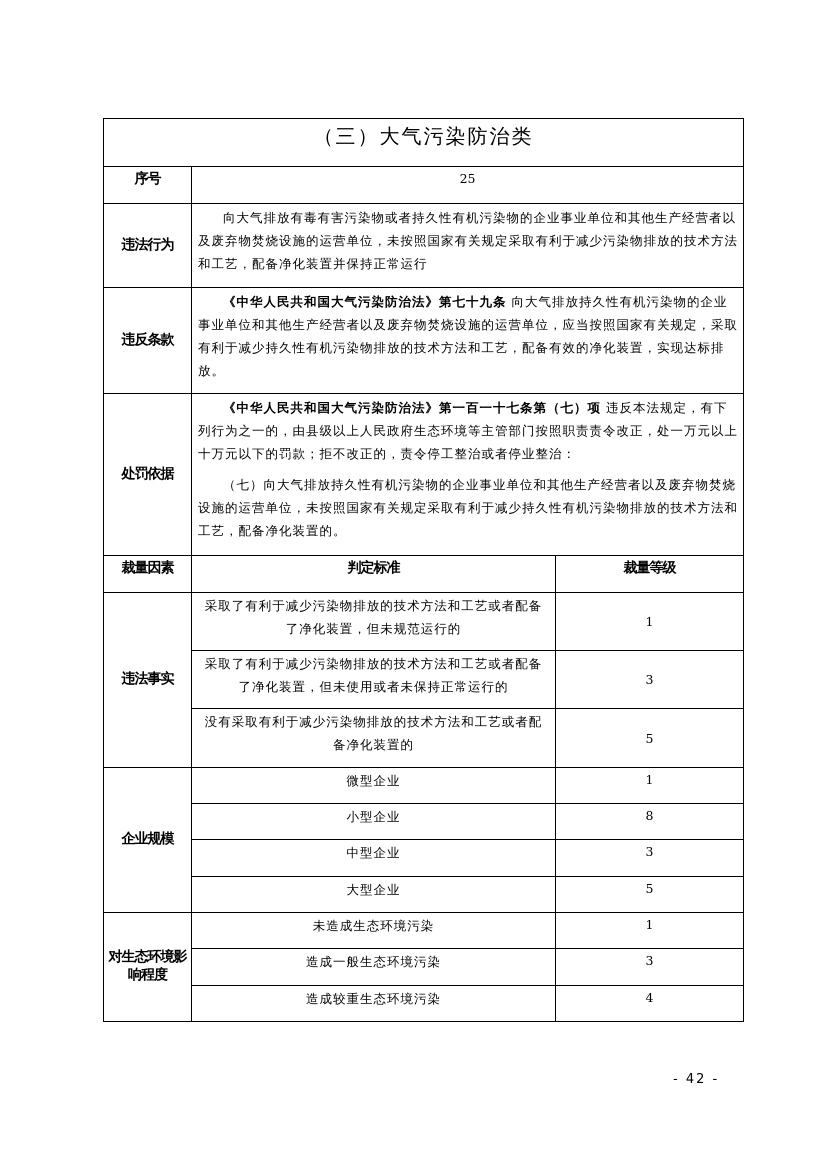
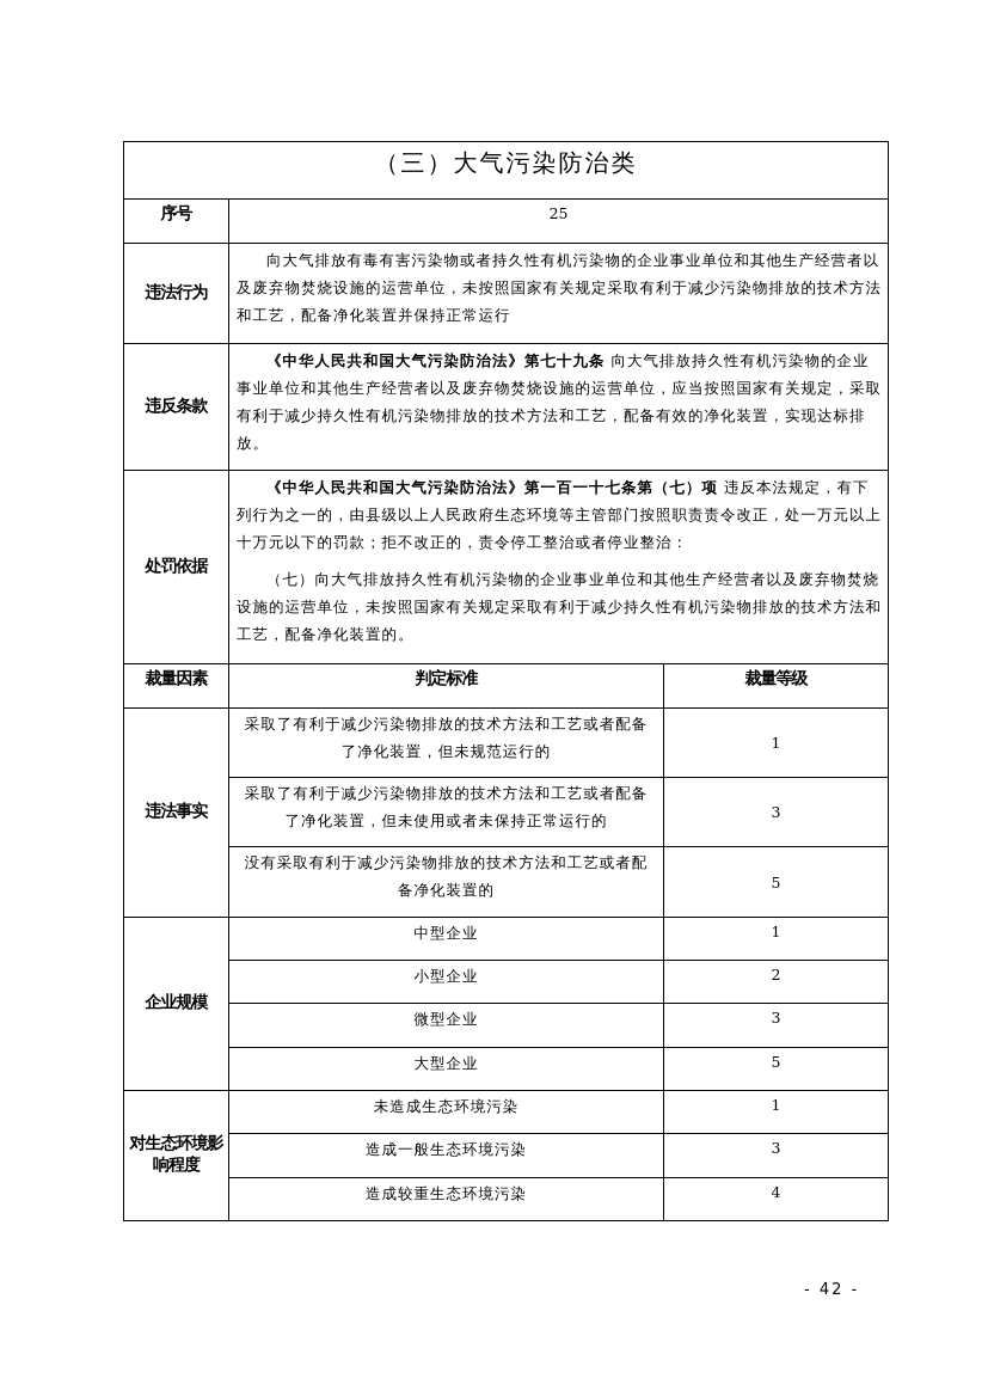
  （三）大气污染防治类
  序号	25
  违法行为	向大气排放有毒有害污染物或者持久性有机污染物的企业事业单位和其他生产经营者以及废弃物焚烧设施的运营单位，未按照国家有关规定采取有利于减少污染物排放的技术方法和工艺，配备净化装置并保持正常运行
  违反条款	《中华人民共和国大气污染防治法》第七十九条 向大气排放持久性有机污染物的企业事业单位和其他生产经营者以及废弃物焚烧设施的运营单位，应当按照国家有关规定，采取有利于减少持久性有机污染物排放的技术方法和工艺，配备有效的净化装置，实现达标排放。
  处罚依据	《中华人民共和国大气污染防治法》第一百一十七条第（七）项 违反本法规定，有下列行为之一的，由县级以上人民政府生态环境等主管部门按照职责责令改正，处一万元以上十万元以下的罚款；拒不改正的，责令停工整治或者停业整治： （七）向大气排放持久性有机污染物的企业事业单位和其他生产经营者以及废弃物焚烧设施的运营单位，未按照国家有关规定采取有利于减少持久性有机污染物排放的技术方法和工艺，配备净化装置的。
  裁量因素	判定标准	裁量等级
  违法事实	采取了有利于减少污染物排放的技术方法和工艺或者配备了净化装置，但未规范运行的	1
  采取了有利于减少污染物排放的技术方法和工艺或者配备了净化装置，但未使用或者未保持正常运行的	3
  没有采取有利于减少污染物排放的技术方法和工艺或者配备净化装置的	5
- 企业规模	微型企业	1
+ 企业规模	中型企业	1
- 小型企业	8
+ 小型企业	2
- 中型企业	3
+ 微型企业	3
  大型企业	5
  对生态环境影响程度	未造成生态环境污染	1
  造成一般生态环境污染	3
  造成较重生态环境污染	4
  - 42 -
